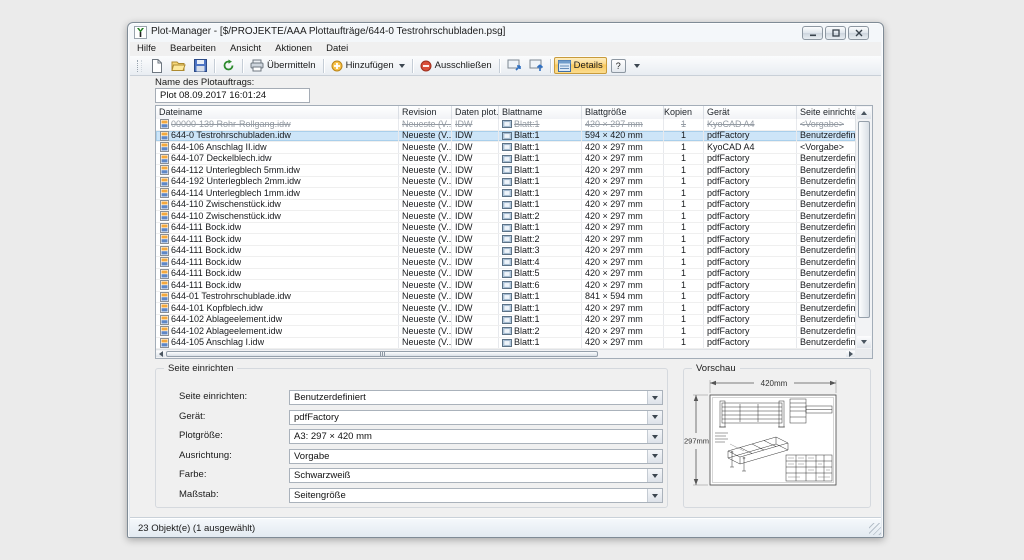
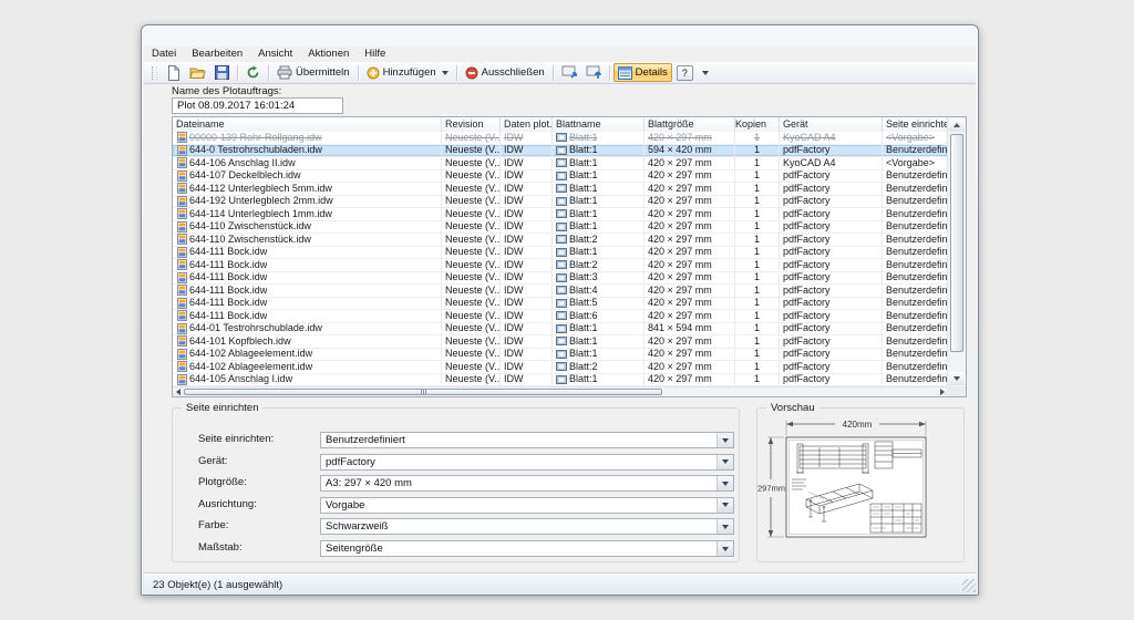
- Plot-Manager - [$/PROJEKTE/AAA Plottaufträge/644-0 Testrohrschubladen.psg]
- Hilfe
+ Datei
  Bearbeiten
  Ansicht
  Aktionen
- Datei
+ Hilfe
  Übermitteln
  Hinzufügen
  Ausschließen
  Details
  ?
  Name des Plotauftrags:
  Plot 08.09.2017 16:01:24
  Dateiname
  Revision
  Daten plot.
  Blattname
  Blattgröße
  Kopien
  Gerät
  Seite einricht
  00000-139 Rohr-Rollgang.idw
  Neueste (V..
  IDW
  Blatt:1
  420 × 297 mm
  1
  KyoCAD A4
  <Vorgabe>
  644-0 Testrohrschubladen.idw
  Neueste (V..
  IDW
  Blatt:1
  594 × 420 mm
  1
  pdfFactory
  Benutzerdefin
  644-106 Anschlag II.idw
  Neueste (V..
  IDW
  Blatt:1
  420 × 297 mm
  1
  KyoCAD A4
  <Vorgabe>
  644-107 Deckelblech.idw
  Neueste (V..
  IDW
  Blatt:1
  420 × 297 mm
  1
  pdfFactory
  Benutzerdefin
  644-112 Unterlegblech 5mm.idw
  Neueste (V..
  IDW
  Blatt:1
  420 × 297 mm
  1
  pdfFactory
  Benutzerdefin
  644-192 Unterlegblech 2mm.idw
  Neueste (V..
  IDW
  Blatt:1
  420 × 297 mm
  1
  pdfFactory
  Benutzerdefin
  644-114 Unterlegblech 1mm.idw
  Neueste (V..
  IDW
  Blatt:1
  420 × 297 mm
  1
  pdfFactory
  Benutzerdefin
  644-110 Zwischenstück.idw
  Neueste (V..
  IDW
  Blatt:1
  420 × 297 mm
  1
  pdfFactory
  Benutzerdefin
  644-110 Zwischenstück.idw
  Neueste (V..
  IDW
  Blatt:2
  420 × 297 mm
  1
  pdfFactory
  Benutzerdefin
  644-111 Bock.idw
  Neueste (V..
  IDW
  Blatt:1
  420 × 297 mm
  1
  pdfFactory
  Benutzerdefin
  644-111 Bock.idw
  Neueste (V..
  IDW
  Blatt:2
  420 × 297 mm
  1
  pdfFactory
  Benutzerdefin
  644-111 Bock.idw
  Neueste (V..
  IDW
  Blatt:3
  420 × 297 mm
  1
  pdfFactory
  Benutzerdefin
  644-111 Bock.idw
  Neueste (V..
  IDW
  Blatt:4
  420 × 297 mm
  1
  pdfFactory
  Benutzerdefin
  644-111 Bock.idw
  Neueste (V..
  IDW
  Blatt:5
  420 × 297 mm
  1
  pdfFactory
  Benutzerdefin
  644-111 Bock.idw
  Neueste (V..
  IDW
  Blatt:6
  420 × 297 mm
  1
  pdfFactory
  Benutzerdefin
  644-01 Testrohrschublade.idw
  Neueste (V..
  IDW
  Blatt:1
  841 × 594 mm
  1
  pdfFactory
  Benutzerdefin
  644-101 Kopfblech.idw
  Neueste (V..
  IDW
  Blatt:1
  420 × 297 mm
  1
  pdfFactory
  Benutzerdefin
  644-102 Ablageelement.idw
  Neueste (V..
  IDW
  Blatt:1
  420 × 297 mm
  1
  pdfFactory
  Benutzerdefin
  644-102 Ablageelement.idw
  Neueste (V..
  IDW
  Blatt:2
  420 × 297 mm
  1
  pdfFactory
  Benutzerdefin
  644-105 Anschlag I.idw
  Neueste (V..
  IDW
  Blatt:1
  420 × 297 mm
  1
  pdfFactory
  Benutzerdefin
  Seite einrichten
  Seite einrichten:
  Benutzerdefiniert
  Gerät:
  pdfFactory
  Plotgröße:
  A3: 297 × 420 mm
  Ausrichtung:
  Vorgabe
  Farbe:
  Schwarzweiß
  Maßstab:
  Seitengröße
  Vorschau
  420mm
  297mm
  23 Objekt(e) (1 ausgewählt)
